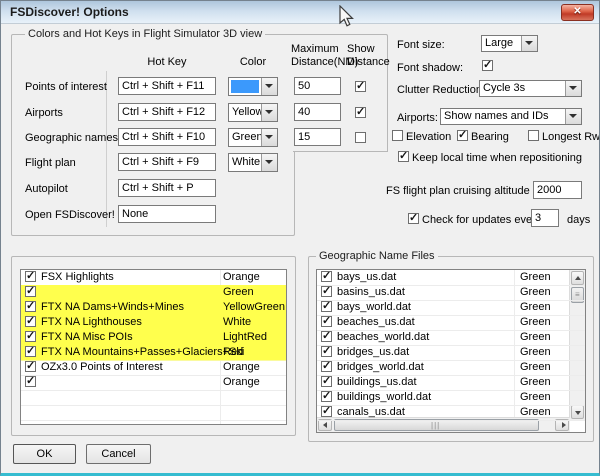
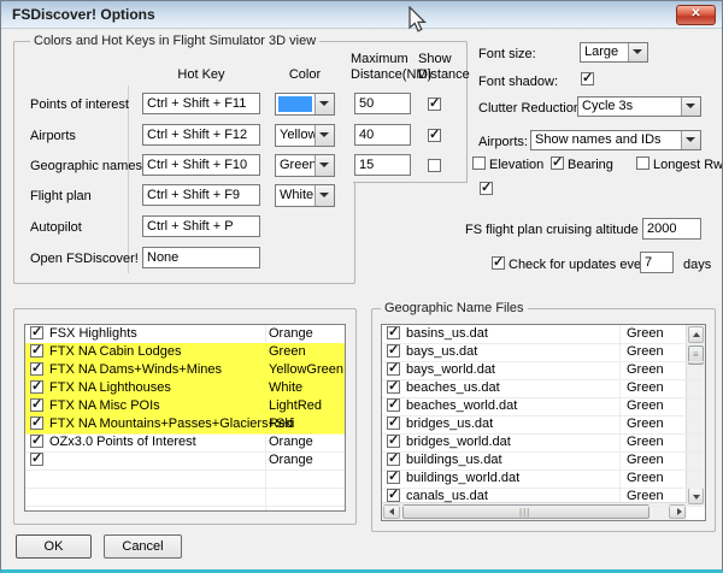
  FSDiscover! Options
  ✕
  Colors and Hot Keys in Flight Simulator 3D view
  Hot Key
  Color
  Maximum
  Distance(NM)
  Show
  Distance
  Points of interest
  Ctrl + Shift + F11
  50
  ✓
  Airports
  Ctrl + Shift + F12
  Yellow
  40
  ✓
  Geographic names
  Ctrl + Shift + F10
  Green
  15
  Flight plan
  Ctrl + Shift + F9
  White
  Autopilot
  Ctrl + Shift + P
  Open FSDiscover!
  None
  Font size:
  Large
  Font shadow:
  ✓
  Clutter Reductio
  Cycle 3s
  Airports:
  Show names and IDs
  Elevation
  ✓
  Bearing
  Longest Rw
  ✓
- Keep local time when repositioning
  FS flight plan cruising altitude
  2000
  ✓
  Check for updates eve
- 3
+ 7
  days
  ✓
  FSX Highlights
  Orange
  ✓
+ FTX NA Cabin Lodges
  Green
  ✓
  FTX NA Dams+Winds+Mines
  YellowGreen
  ✓
  FTX NA Lighthouses
  White
  ✓
  FTX NA Misc POIs
  LightRed
  ✓
  FTX NA Mountains+Passes+Glaciers+Ski
  Red
  ✓
  OZx3.0 Points of Interest
  Orange
  ✓
  Orange
  Geographic Name Files
  ≡
  |||
  ✓
- bays_us.dat
+ basins_us.dat
  Green
  ✓
- basins_us.dat
+ bays_us.dat
  Green
  ✓
  bays_world.dat
  Green
  ✓
  beaches_us.dat
  Green
  ✓
  beaches_world.dat
  Green
  ✓
  bridges_us.dat
  Green
  ✓
  bridges_world.dat
  Green
  ✓
  buildings_us.dat
  Green
  ✓
  buildings_world.dat
  Green
  ✓
  canals_us.dat
  Green
  OK
  Cancel
